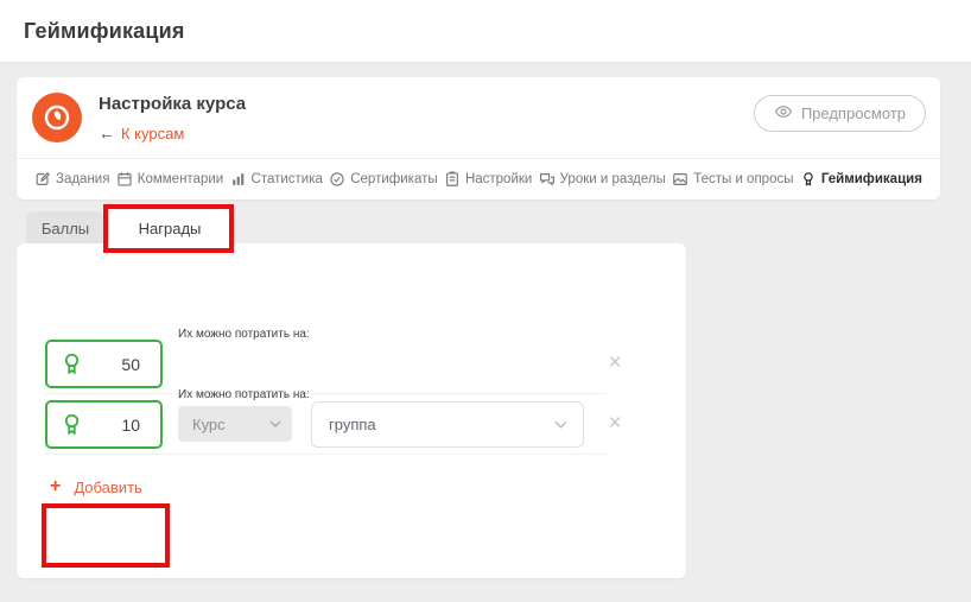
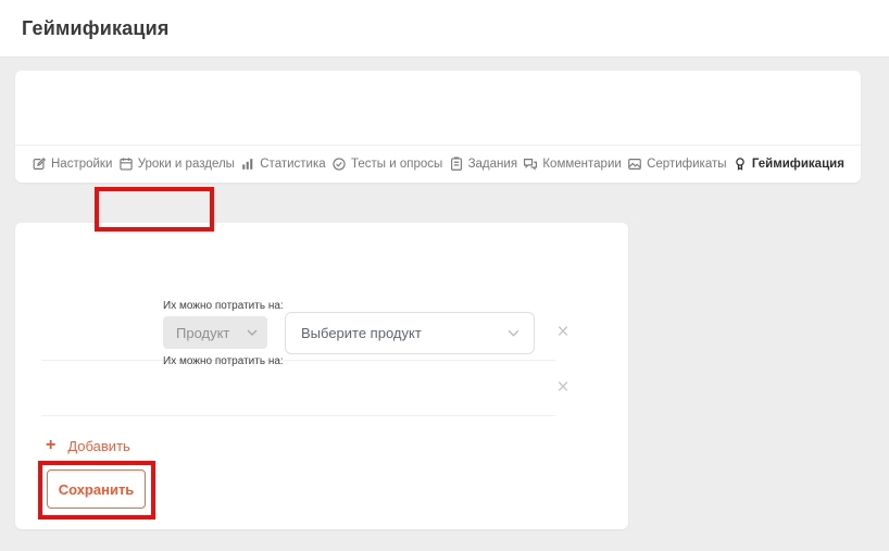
  Геймификация
- Настройка курса
- ← К курсам
- Предпросмотр
- Задания
+ Настройки
- Комментарии
+ Уроки и разделы
  Статистика
- Сертификаты
+ Тесты и опросы
- Настройки
+ Задания
- Уроки и разделы
+ Комментарии
- Тесты и опросы
+ Сертификаты
  Геймификация
- Баллы
- Награды
- 50
  Их можно потратить на:
+ Продукт
+ Выберите продукт
  ×
- 10
  Их можно потратить на:
- Курс
- группа
  ×
  +
  Добавить
+ Сохранить
